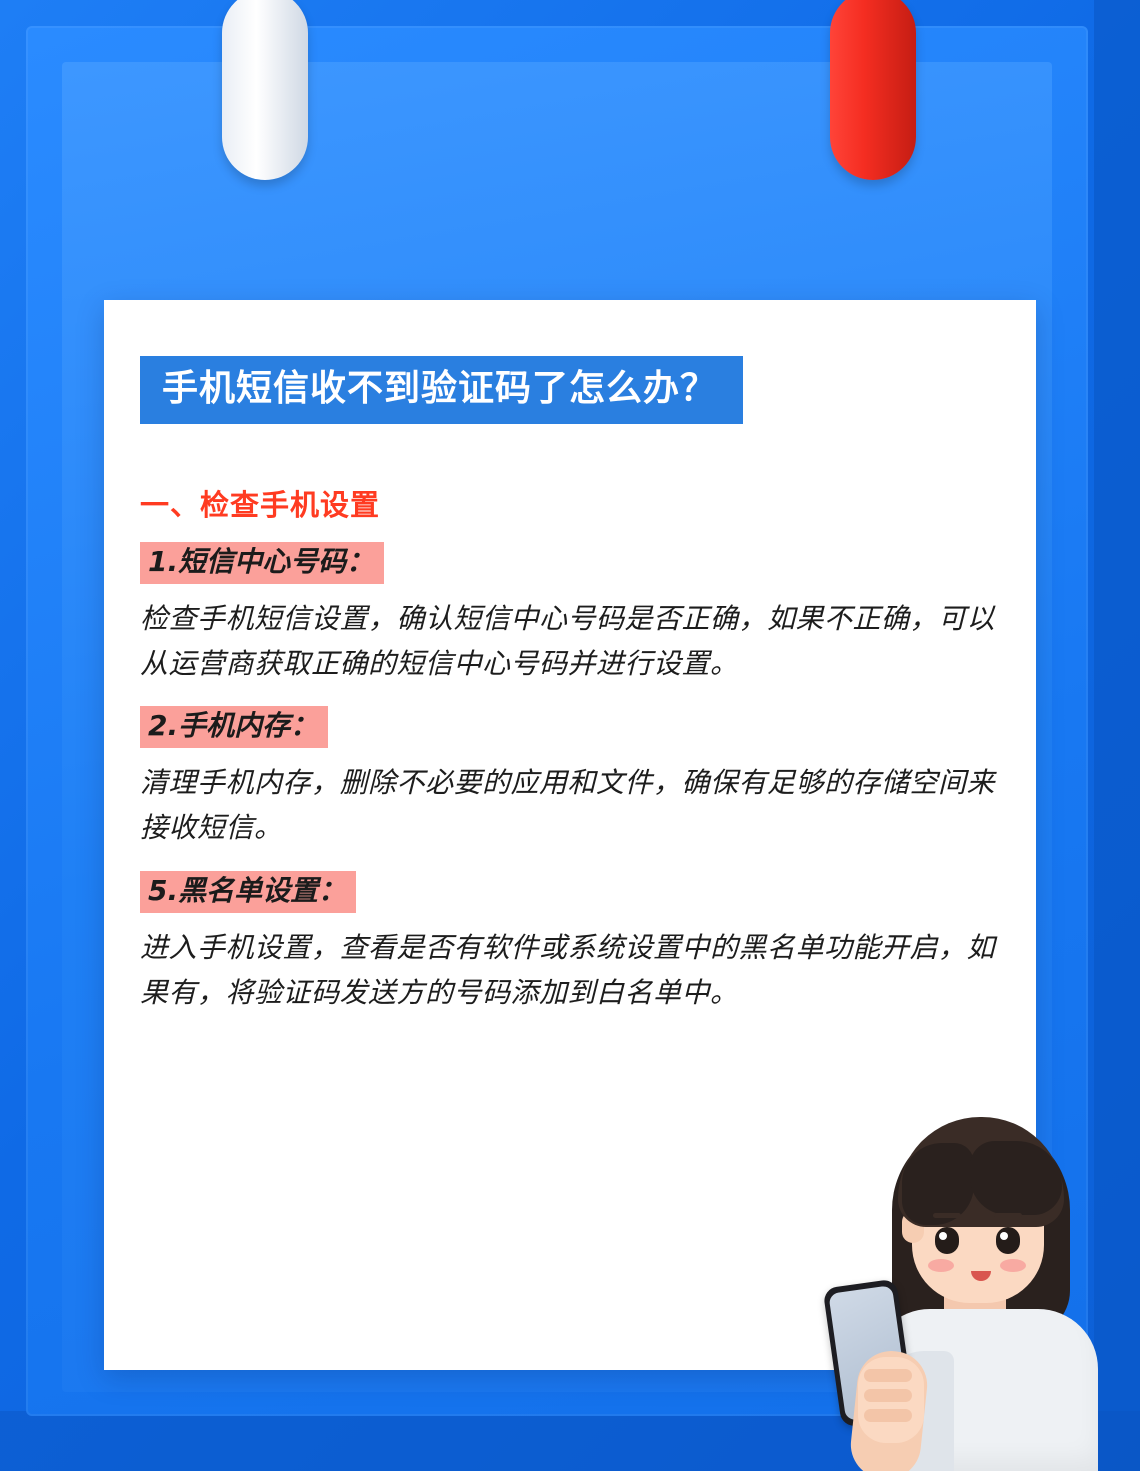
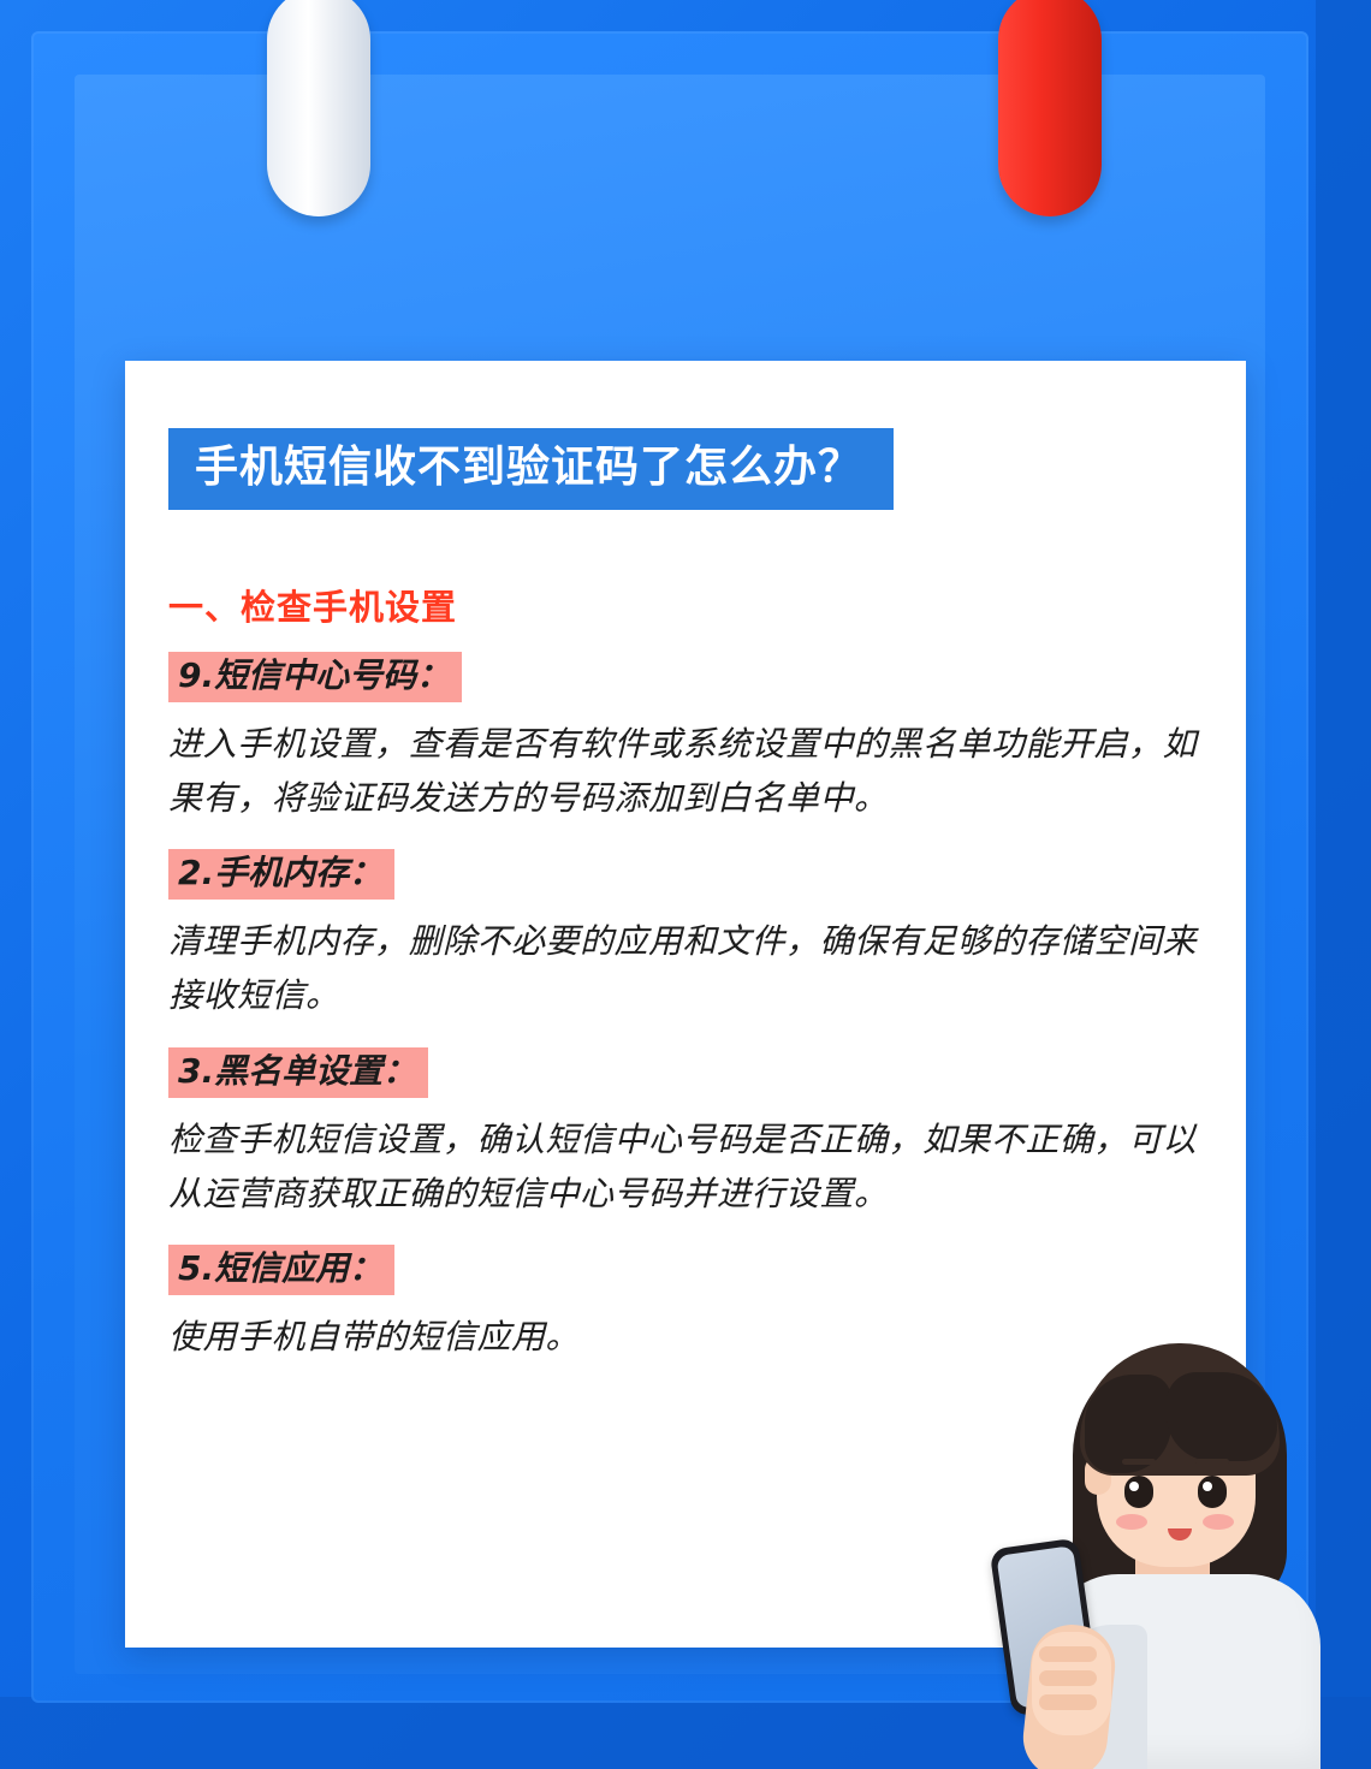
  手机短信收不到验证码了怎么办？
  一、检查手机设置
- 1.短信中心号码：
+ 9.短信中心号码：
- 检查手机短信设置，确认短信中心号码是否正确，如果不正确，可以从运营商获取正确的短信中心号码并进行设置。
+ 进入手机设置，查看是否有软件或系统设置中的黑名单功能开启，如果有，将验证码发送方的号码添加到白名单中。
  2.手机内存：
  清理手机内存，删除不必要的应用和文件，确保有足够的存储空间来接收短信。
- 5.黑名单设置：
+ 3.黑名单设置：
- 进入手机设置，查看是否有软件或系统设置中的黑名单功能开启，如果有，将验证码发送方的号码添加到白名单中。
+ 检查手机短信设置，确认短信中心号码是否正确，如果不正确，可以从运营商获取正确的短信中心号码并进行设置。
+ 5.短信应用：
+ 使用手机自带的短信应用。
